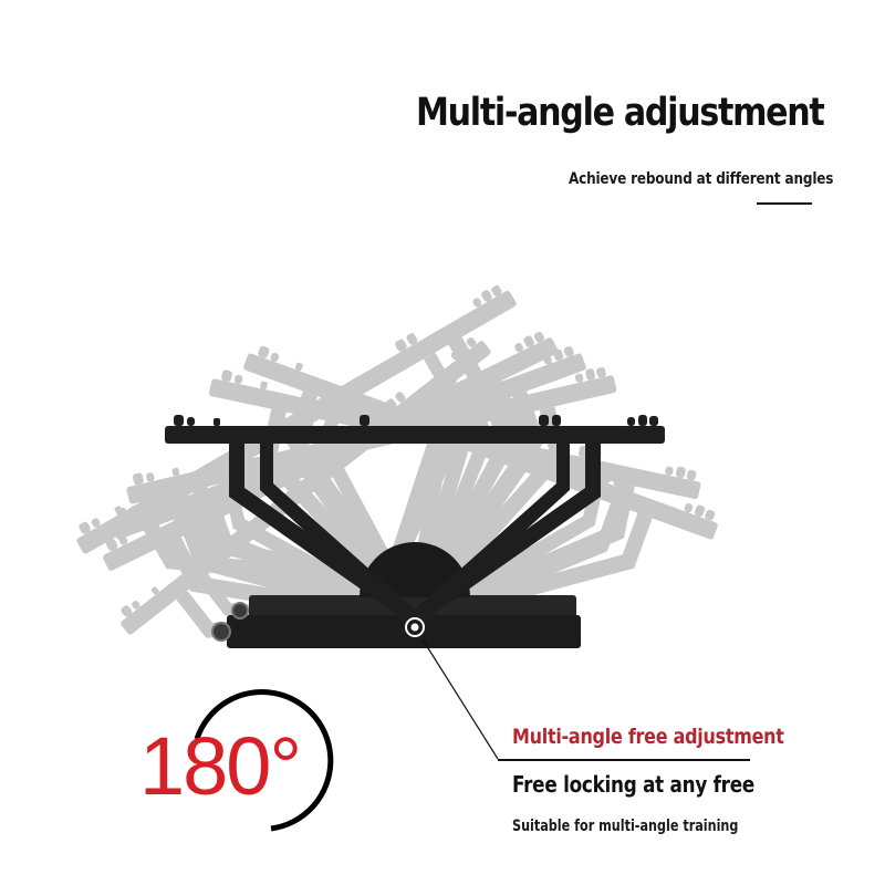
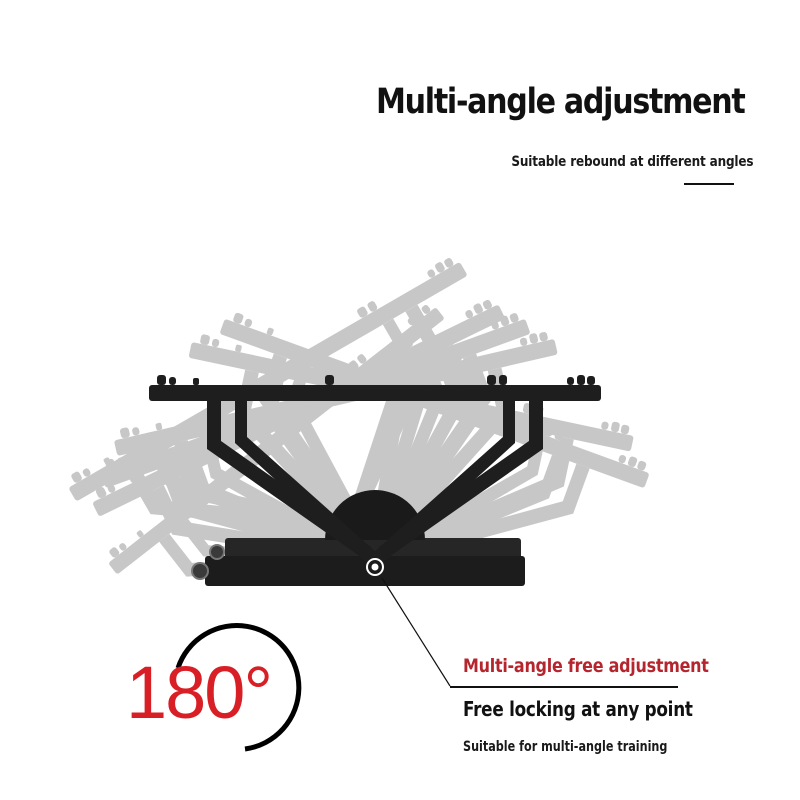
  Multi-angle adjustment
- Achieve rebound at different angles
+ Suitable rebound at different angles
  180°
  Multi-angle free adjustment
- Free locking at any free
+ Free locking at any point
  Suitable for multi-angle training
